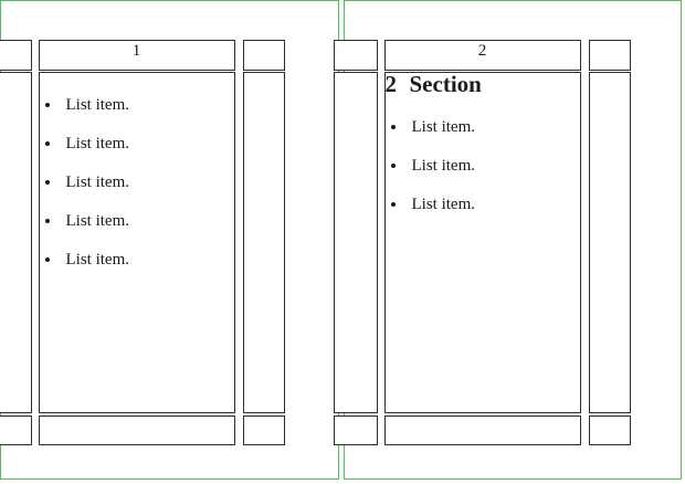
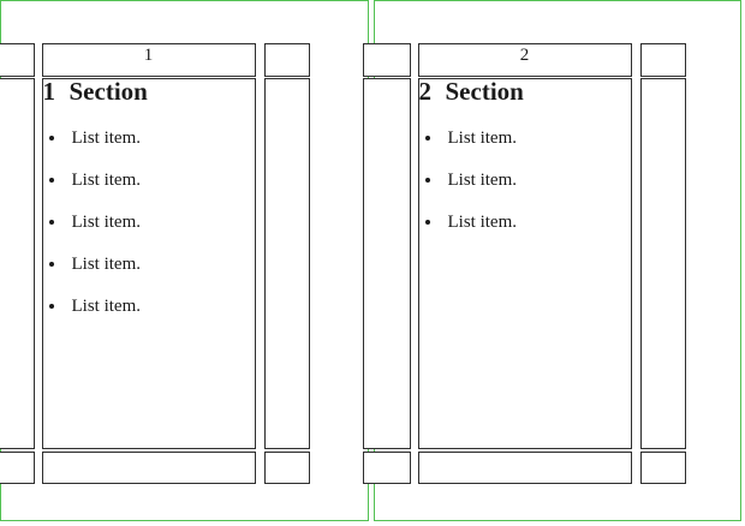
  1
+ 1 Section
  List item.
  List item.
  List item.
  List item.
  List item.
  2
  2 Section
  List item.
  List item.
  List item.
